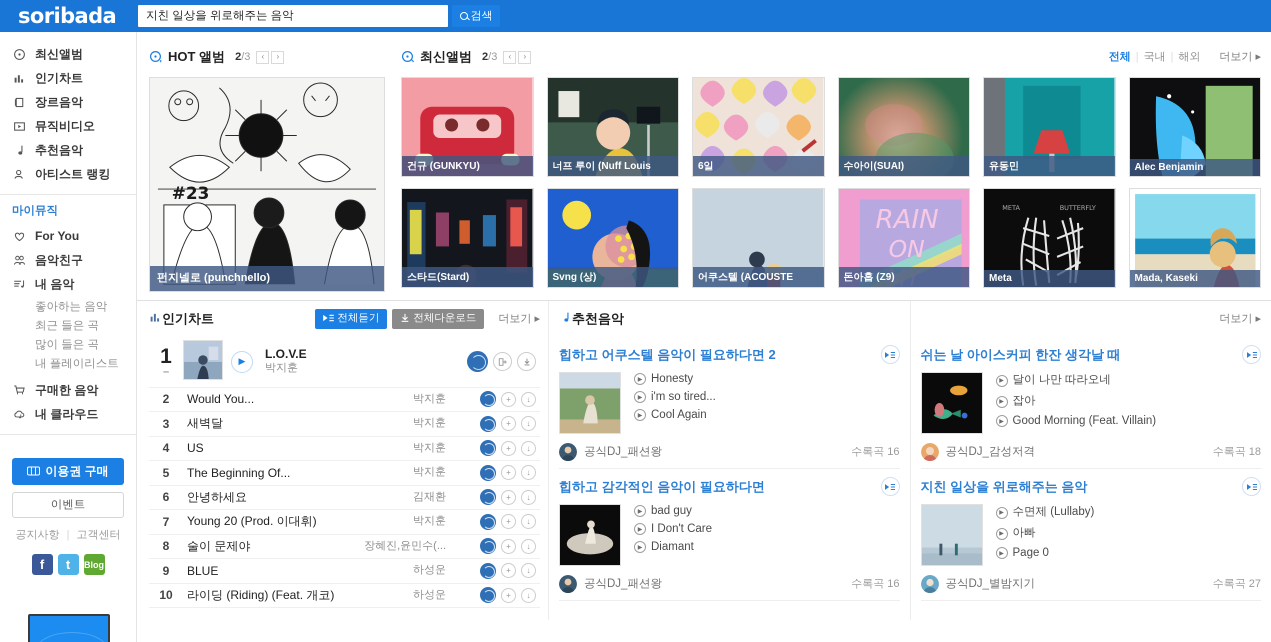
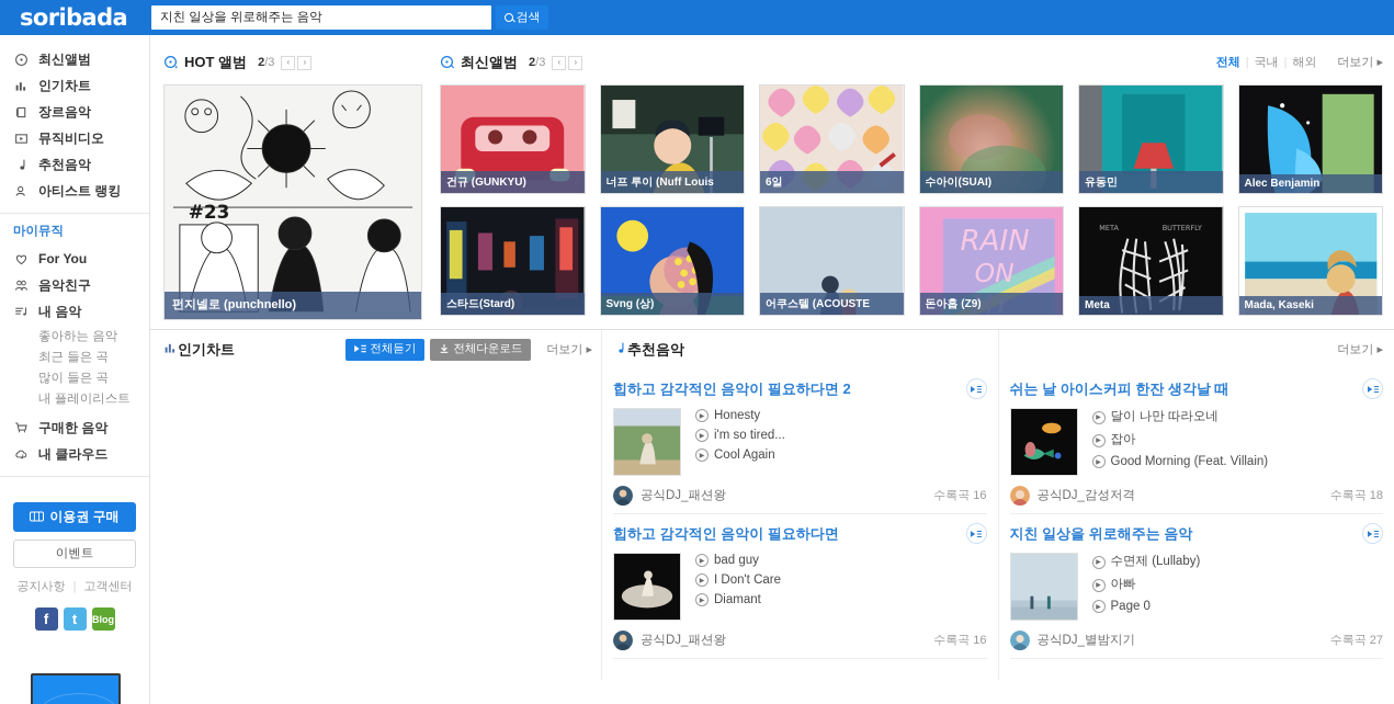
  soribada
  지친 일상을 위로해주는 음악
  검색
  최신앨범
  인기차트
  장르음악
  뮤직비디오
  추천음악
  아티스트 랭킹
  마이뮤직
  For You
  음악친구
  내 음악
  좋아하는 음악
  최근 들은 곡
  많이 들은 곡
  내 플레이리스트
  구매한 음악
  내 클라우드
  이용권 구매
  이벤트
  공지사항 고객센터
  f
  t
  Blog
  HOT 앨범
  2/3
  ‹
  ›
  #23
  펀지넬로 (punchnello)
  최신앨범
  2/3
  ‹
  ›
  전체
  국내
  해외
  더보기 ▸
  건규 (GUNKYU)
  너프 루이 (Nuff Louis
  6일
  수아이(SUAI)
  유동민
  Alec Benjamin
  스타드(Stard)
  Svng (상)
  어쿠스텔 (ACOUSTE
  RAIN
  ON
  MY
  돈아홉 (Z9)
  META
  BUTTERFLY
  Meta
  Mada, Kaseki
  인기차트
  전체듣기
  전체다운로드
  더보기 ▸
- 1 –		▶	L.O.V.E 박지훈
- 2	Would You... 박지훈	+ ↓
- 3	새벽달 박지훈	+ ↓
- 4	US 박지훈	+ ↓
- 5	The Beginning Of... 박지훈	+ ↓
- 6	안녕하세요 김재환	+ ↓
- 7	Young 20 (Prod. 이대휘) 박지훈	+ ↓
- 8	술이 문제야 장혜진,윤민수(...	+ ↓
- 9	BLUE 하성운	+ ↓
- 10	라이딩 (Riding) (Feat. 개코) 하성운	+ ↓
  추천음악
- 힙하고 어쿠스텔 음악이 필요하다면 2
+ 힙하고 감각적인 음악이 필요하다면 2
  Honesty
  i'm so tired...
  Cool Again
  공식DJ_패션왕
  수록곡 16
  힙하고 감각적인 음악이 필요하다면
  bad guy
  I Don't Care
  Diamant
  공식DJ_패션왕
  수록곡 16
  더보기 ▸
  쉬는 날 아이스커피 한잔 생각날 때
  달이 나만 따라오네
  잡아
  Good Morning (Feat. Villain)
  공식DJ_감성저격
  수록곡 18
  지친 일상을 위로해주는 음악
  수면제 (Lullaby)
  아빠
  Page 0
  공식DJ_별밤지기
  수록곡 27
